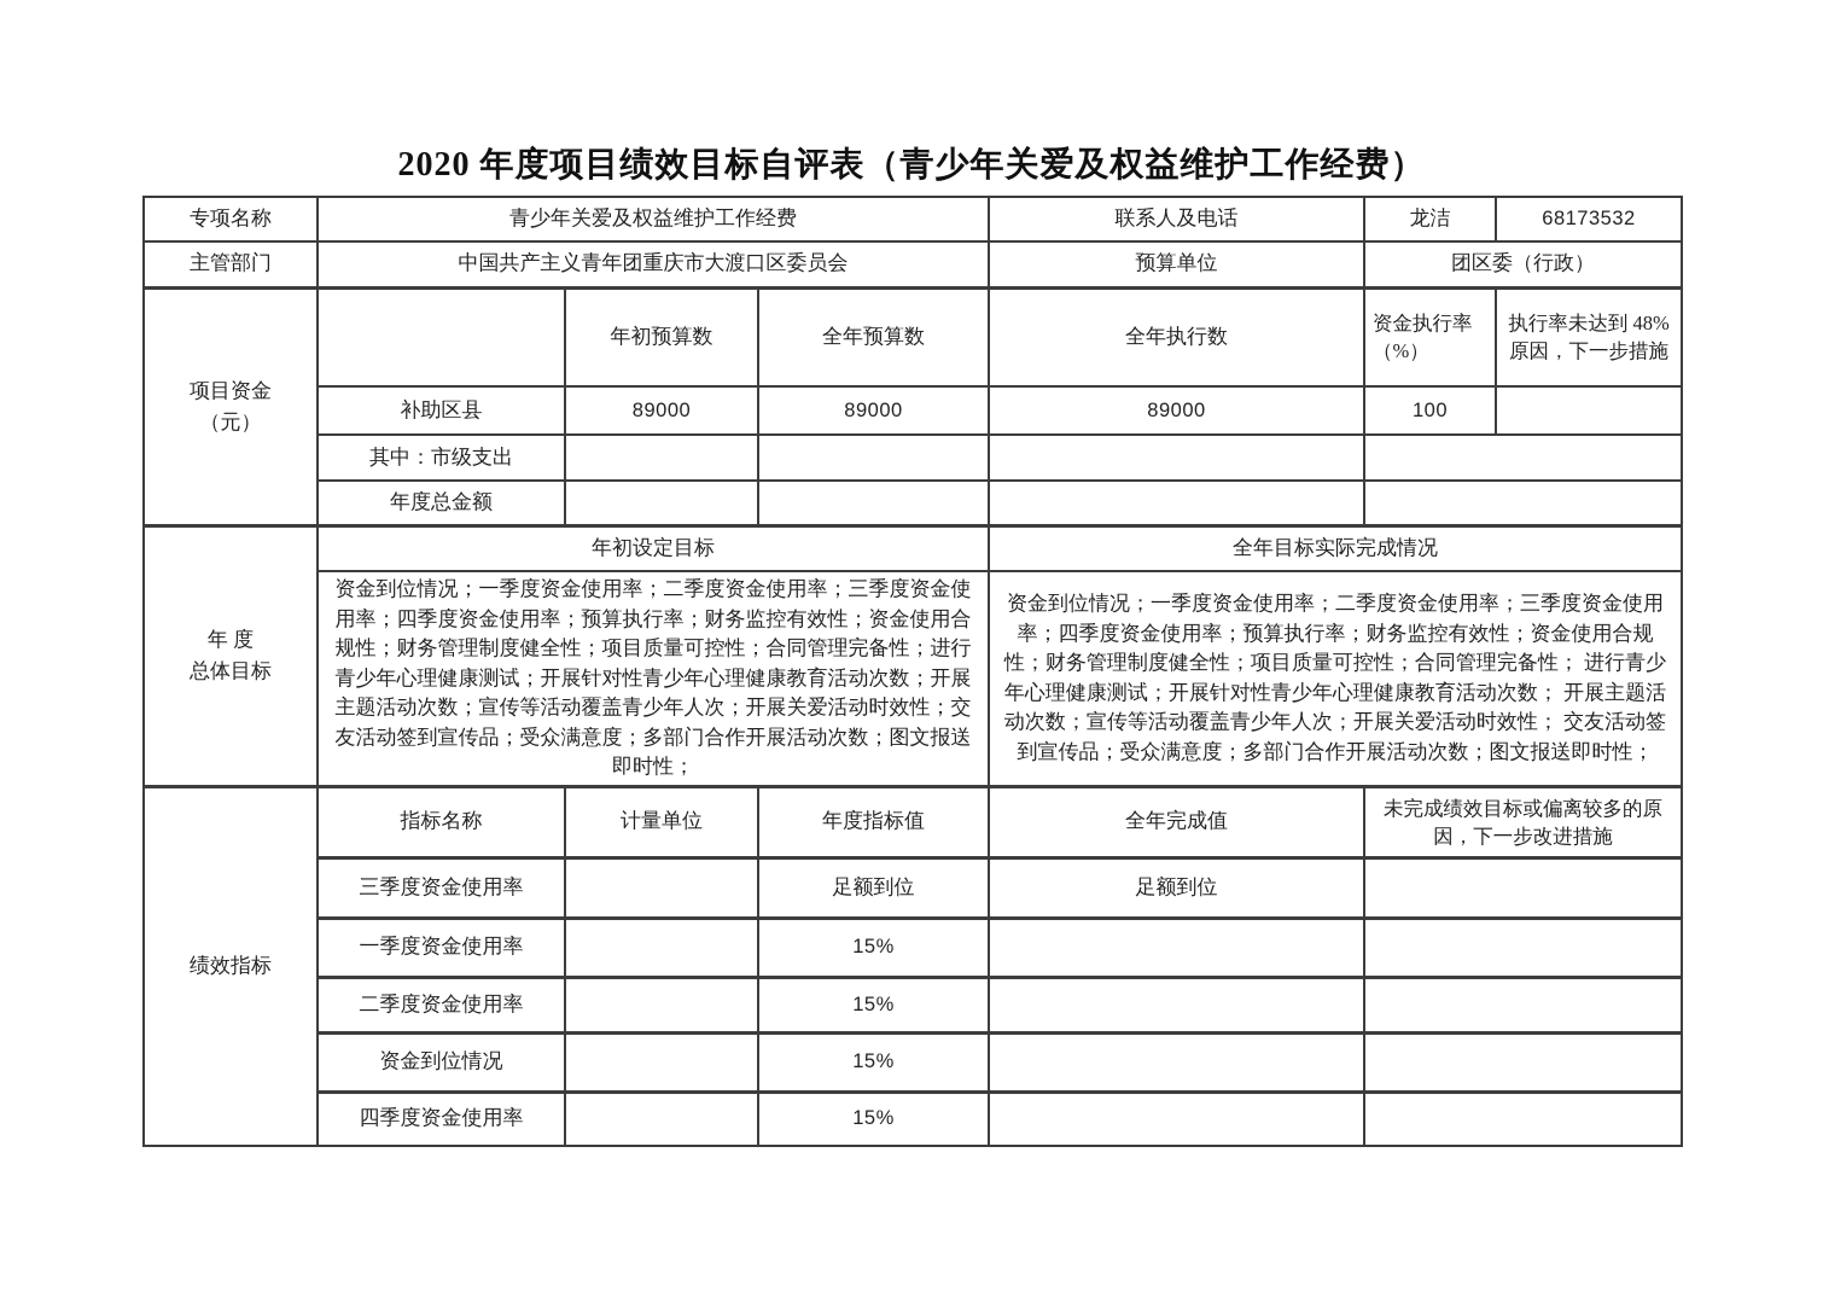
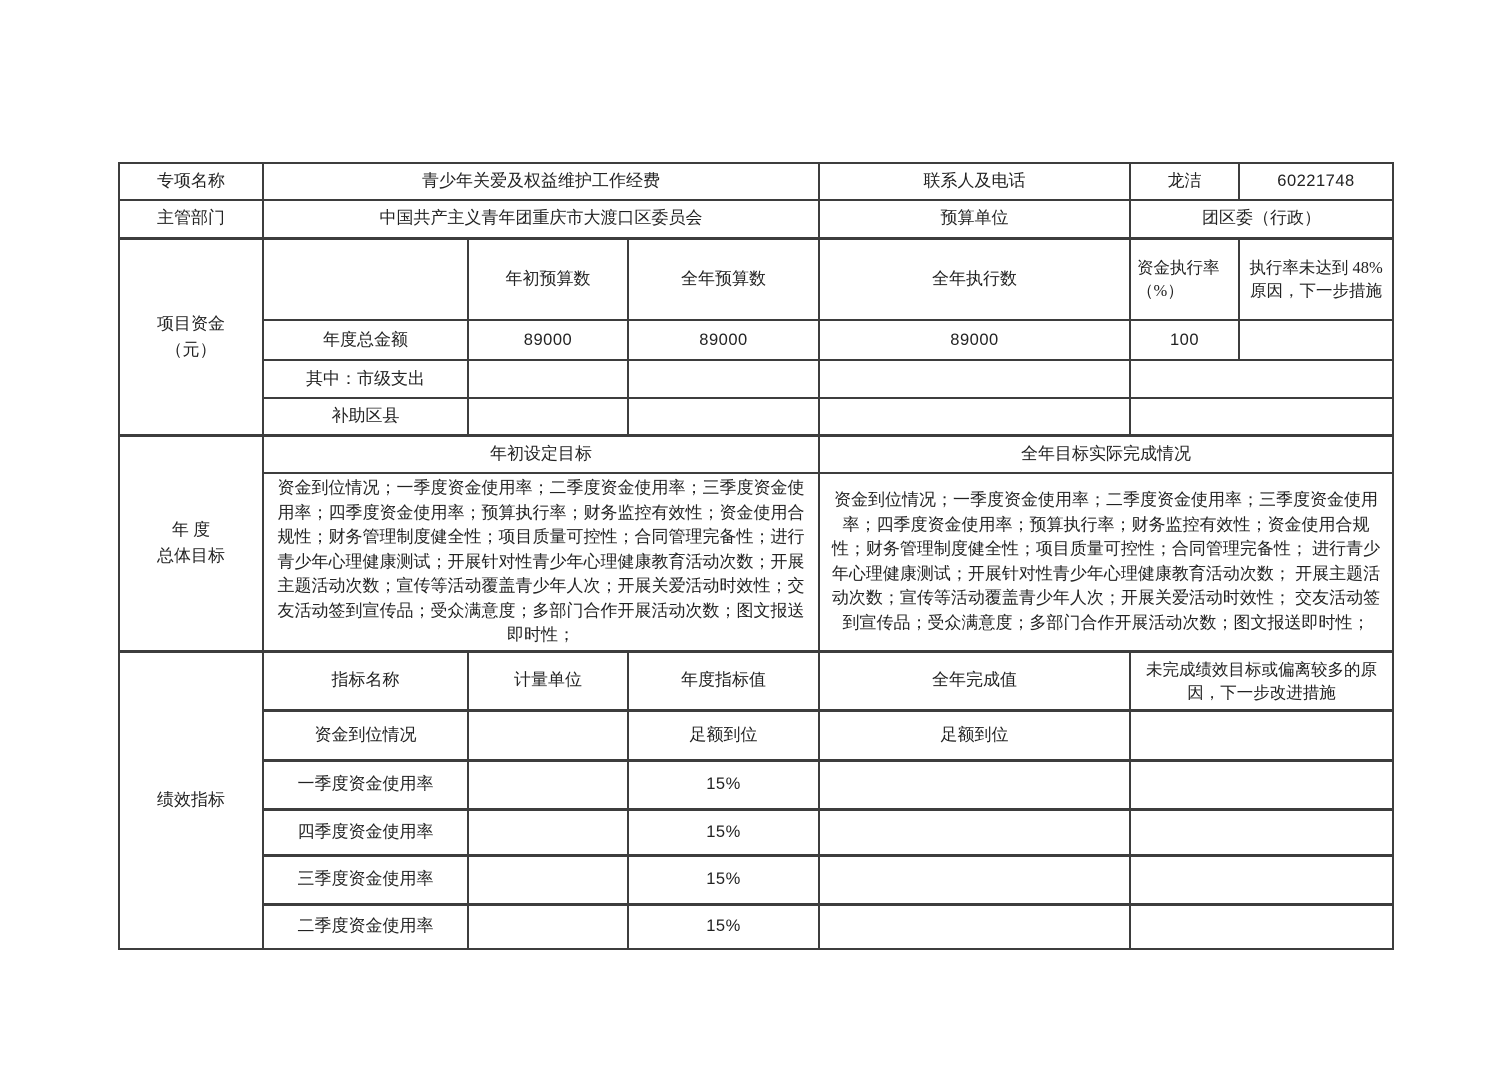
- 2020 年度项目绩效目标自评表（青少年关爱及权益维护工作经费）
- 专项名称	青少年关爱及权益维护工作经费	联系人及电话	龙洁	68173532
+ 专项名称	青少年关爱及权益维护工作经费	联系人及电话	龙洁	60221748
  主管部门	中国共产主义青年团重庆市大渡口区委员会	预算单位	团区委（行政）
  项目资金 （元）		年初预算数	全年预算数	全年执行数	资金执行率（%）	执行率未达到 48% 原因，下一步措施
- 补助区县	89000	89000	89000	100
+ 年度总金额	89000	89000	89000	100
  其中：市级支出
- 年度总金额
+ 补助区县
  年 度 总体目标	年初设定目标	全年目标实际完成情况
  资金到位情况；一季度资金使用率；二季度资金使用率；三季度资金使用率；四季度资金使用率；预算执行率；财务监控有效性；资金使用合规性；财务管理制度健全性；项目质量可控性；合同管理完备性；进行青少年心理健康测试；开展针对性青少年心理健康教育活动次数；开展主题活动次数；宣传等活动覆盖青少年人次；开展关爱活动时效性；交友活动签到宣传品；受众满意度；多部门合作开展活动次数；图文报送即时性；	资金到位情况；一季度资金使用率；二季度资金使用率；三季度资金使用率；四季度资金使用率；预算执行率；财务监控有效性；资金使用合规性；财务管理制度健全性；项目质量可控性；合同管理完备性； 进行青少年心理健康测试；开展针对性青少年心理健康教育活动次数； 开展主题活动次数；宣传等活动覆盖青少年人次；开展关爱活动时效性； 交友活动签到宣传品；受众满意度；多部门合作开展活动次数；图文报送即时性；
  绩效指标	指标名称	计量单位	年度指标值	全年完成值	未完成绩效目标或偏离较多的原因，下一步改进措施
- 三季度资金使用率		足额到位	足额到位
+ 资金到位情况		足额到位	足额到位
  一季度资金使用率		15%
- 二季度资金使用率		15%
+ 四季度资金使用率		15%
- 资金到位情况		15%
+ 三季度资金使用率		15%
- 四季度资金使用率		15%
+ 二季度资金使用率		15%
